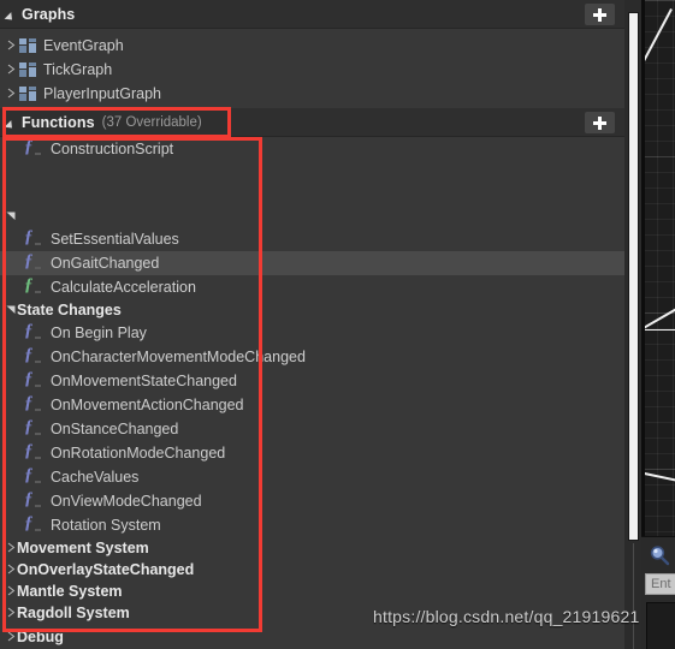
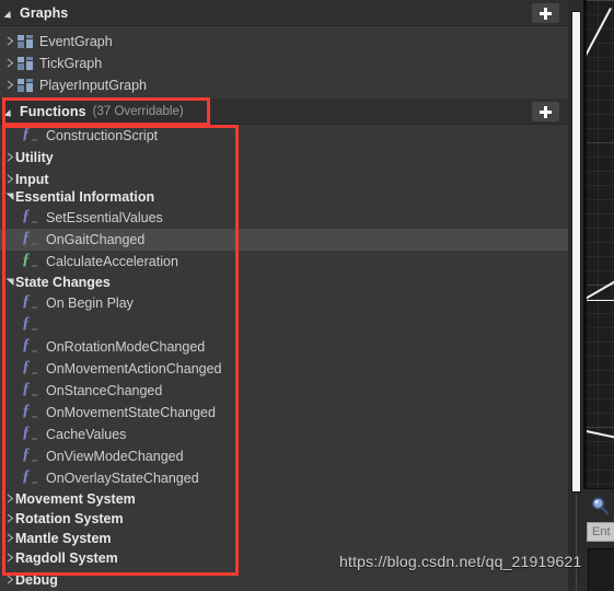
  Graphs
  EventGraph
  TickGraph
  PlayerInputGraph
  Functions
  (37 Overridable)
  ƒ
  ConstructionScript
+ Utility
+ Input
+ Essential Information
  ƒ
  SetEssentialValues
  ƒ
  OnGaitChanged
  ƒ
  CalculateAcceleration
  State Changes
  ƒ
  On Begin Play
  ƒ
- OnCharacterMovementModeChanged
  ƒ
- OnMovementStateChanged
+ OnRotationModeChanged
  ƒ
  OnMovementActionChanged
  ƒ
  OnStanceChanged
  ƒ
- OnRotationModeChanged
+ OnMovementStateChanged
  ƒ
  CacheValues
  ƒ
  OnViewModeChanged
  ƒ
- Rotation System
+ OnOverlayStateChanged
  Movement System
- OnOverlayStateChanged
+ Rotation System
  Mantle System
  Ragdoll System
  Debug
  Ent
  https://blog.csdn.net/qq_21919621
